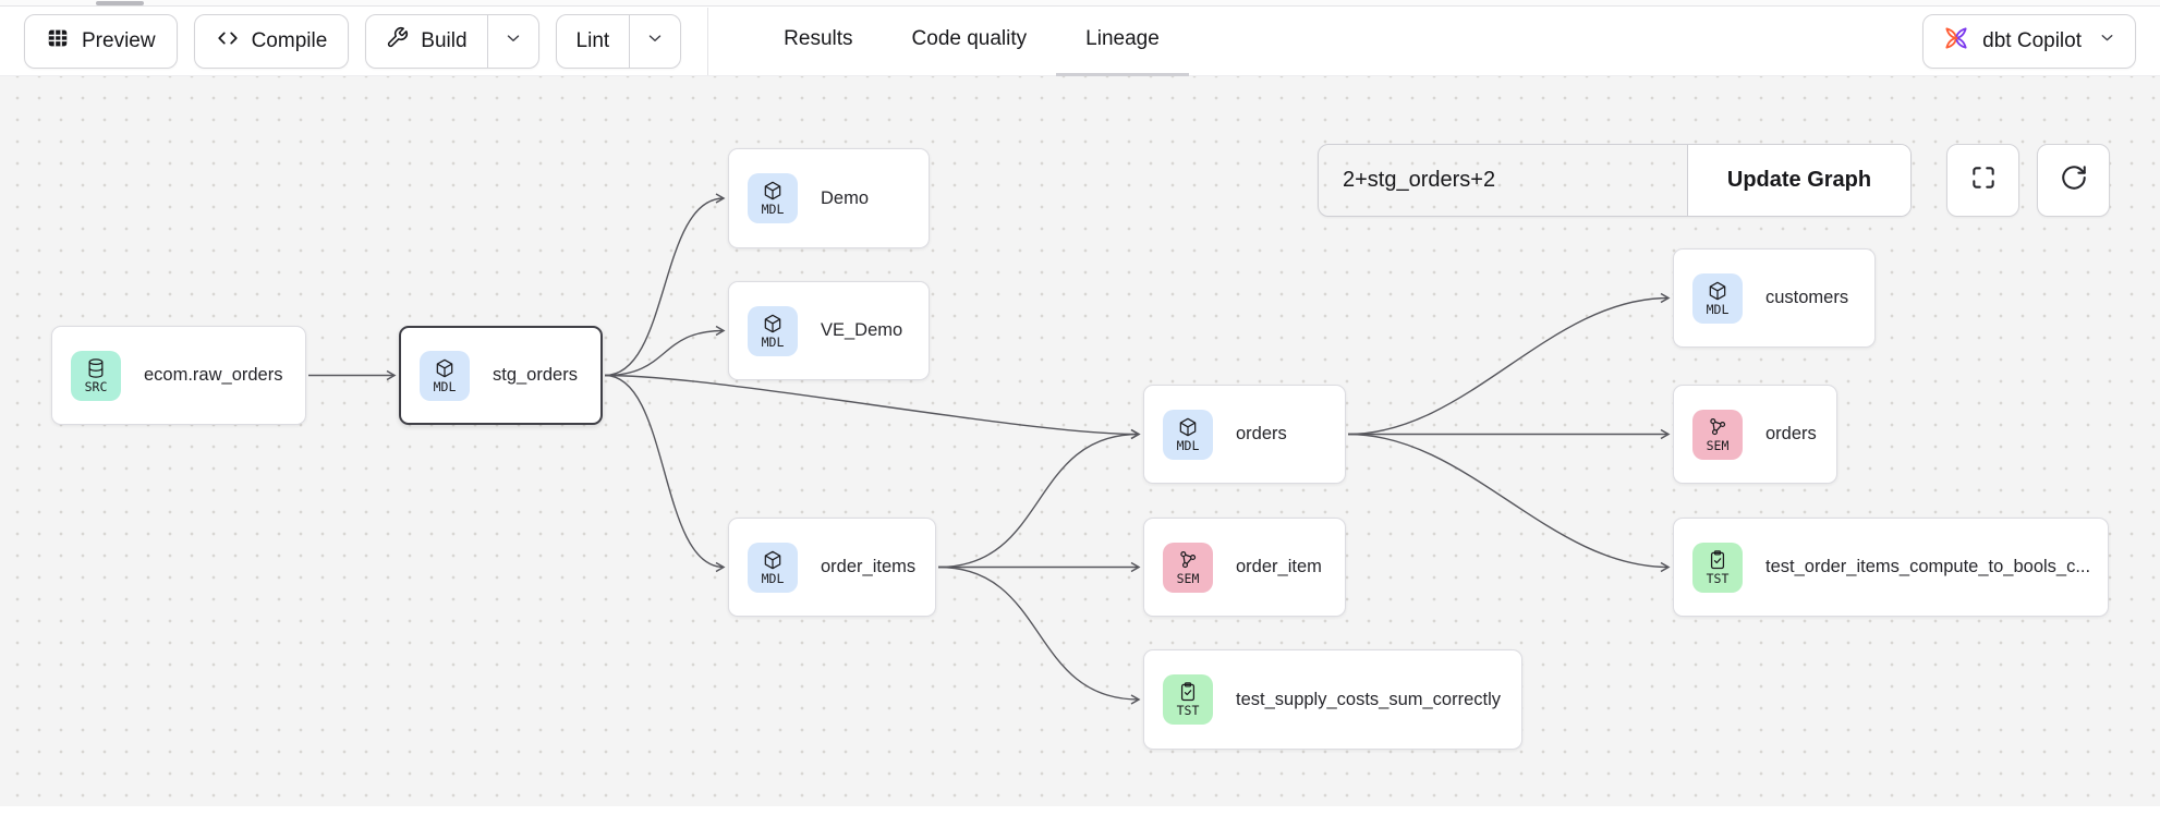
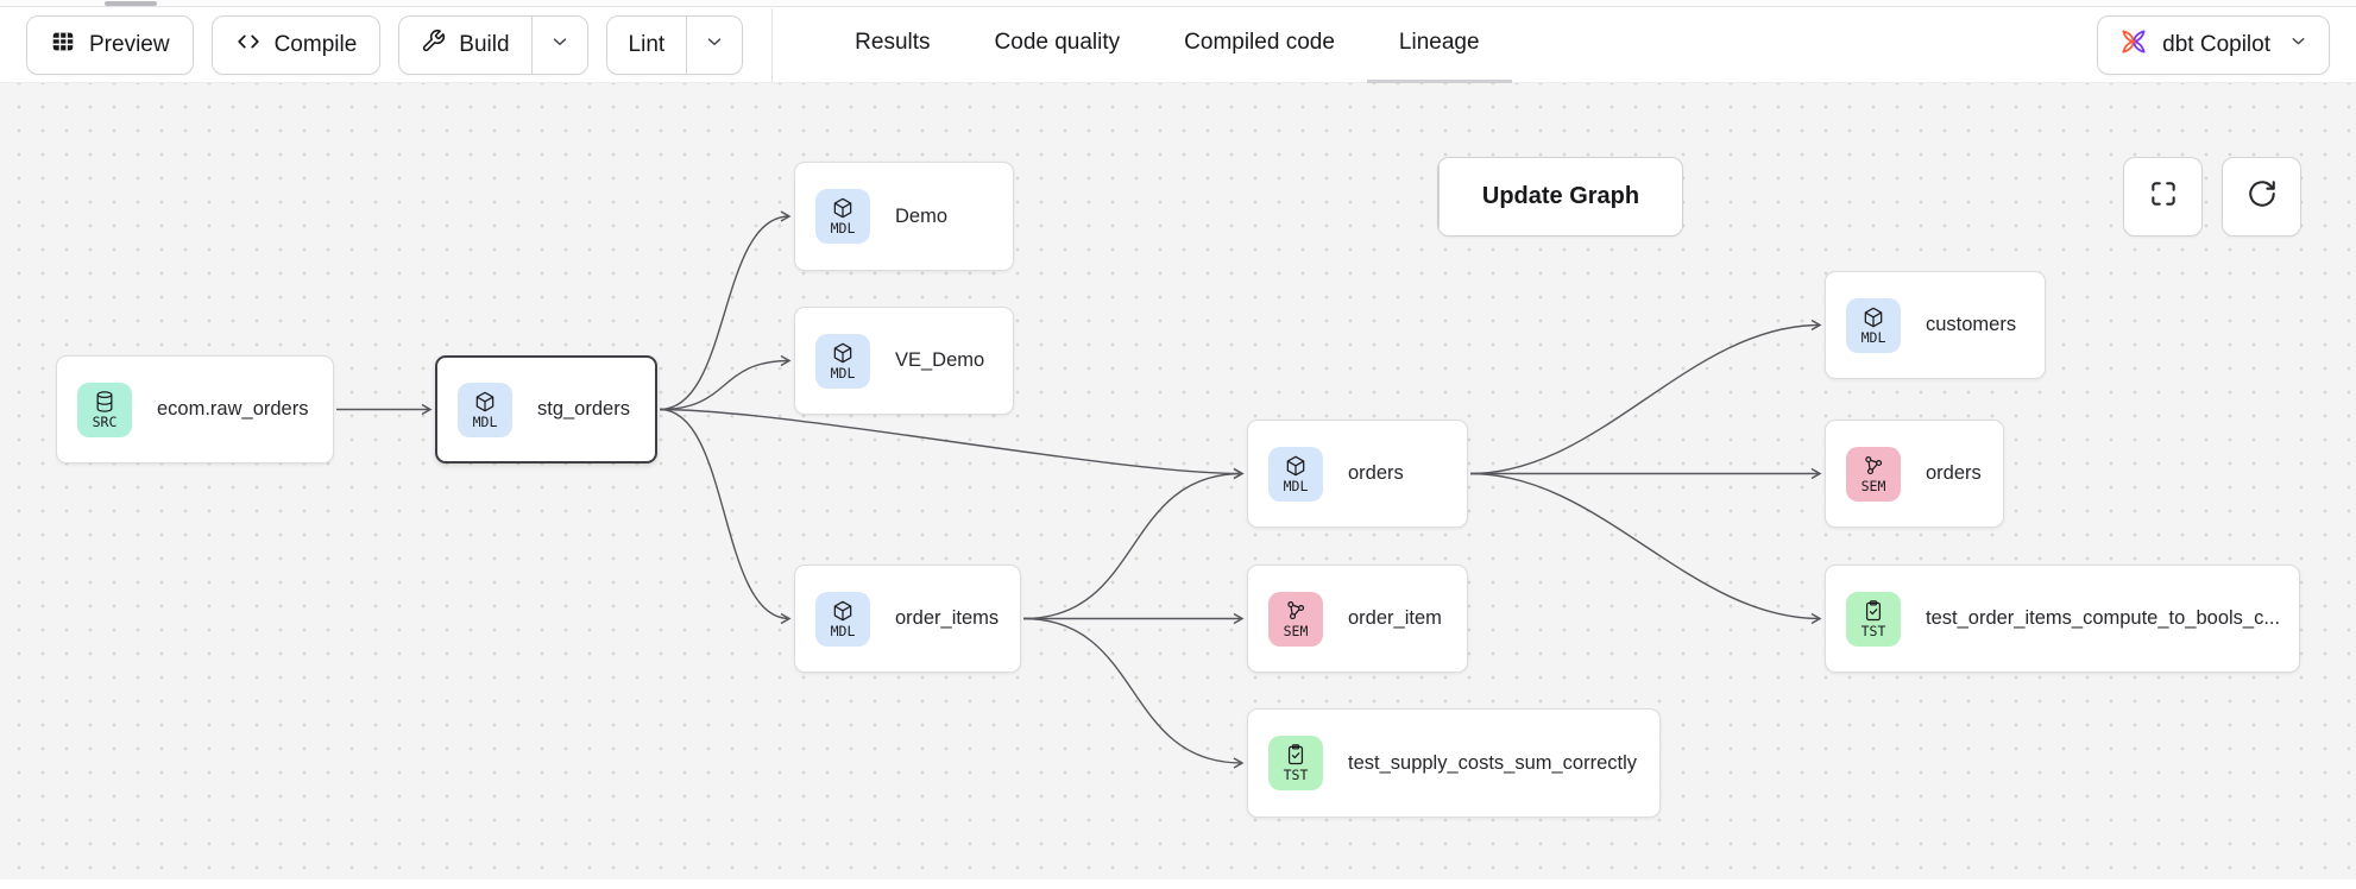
  Preview
  Compile
  Build
  Lint
  Results
  Code quality
+ Compiled code
  Lineage
  dbt Copilot
  SRC
  ecom.raw_orders
  MDL
  stg_orders
  MDL
  Demo
  MDL
  VE_Demo
  MDL
  order_items
  MDL
  orders
  SEM
  order_item
  TST
  test_supply_costs_sum_correctly
  MDL
  customers
  SEM
  orders
  TST
  test_order_items_compute_to_bools_c...
- 2+stg_orders+2
  Update Graph
